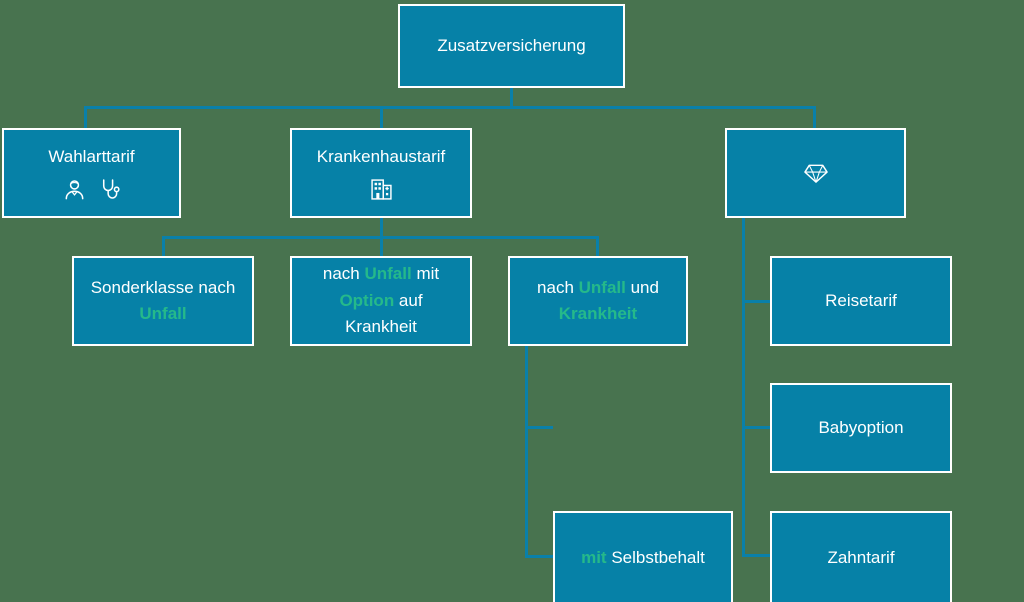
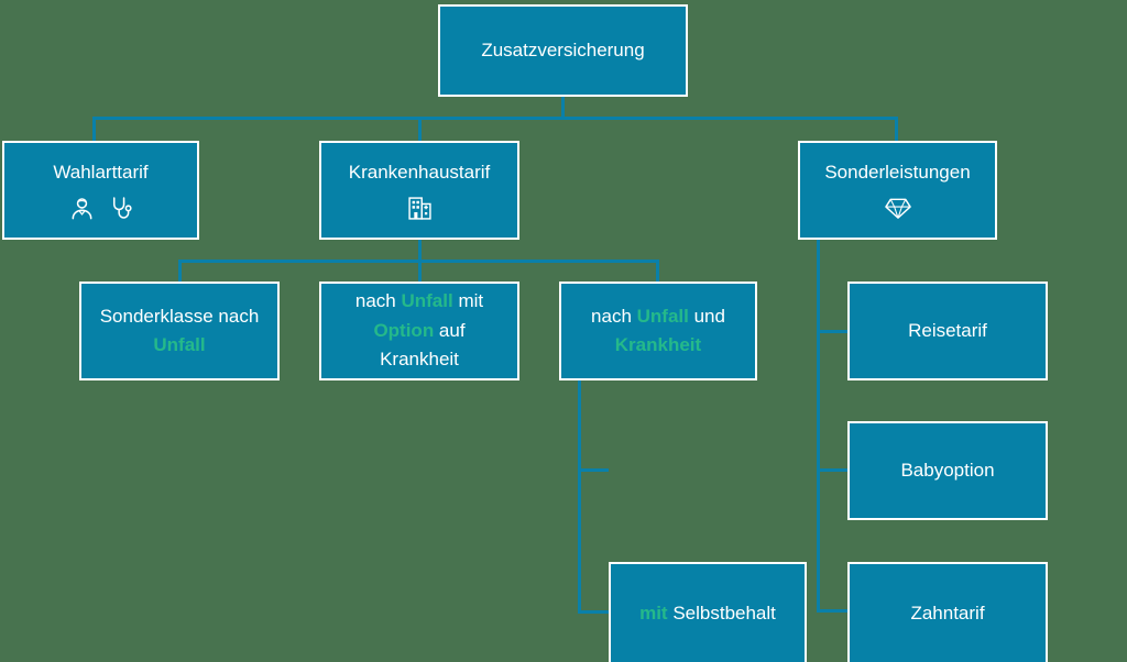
  Zusatzversicherung
  Wahlarttarif
  Krankenhaustarif
+ Sonderleistungen
  Sonderklasse nach Unfall
  nach Unfall mit Option auf Krankheit
  nach Unfall und Krankheit
  mit Selbstbehalt
  Reisetarif
  Babyoption
  Zahntarif
